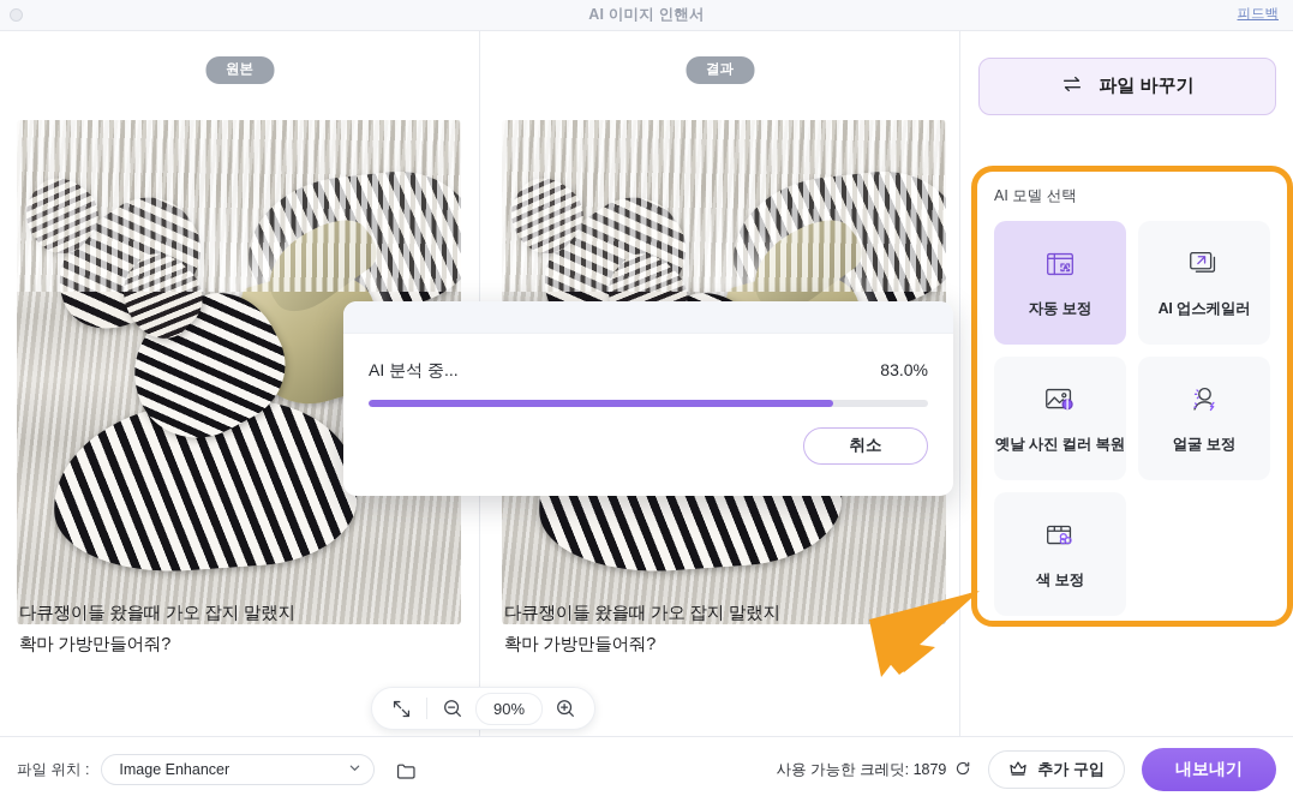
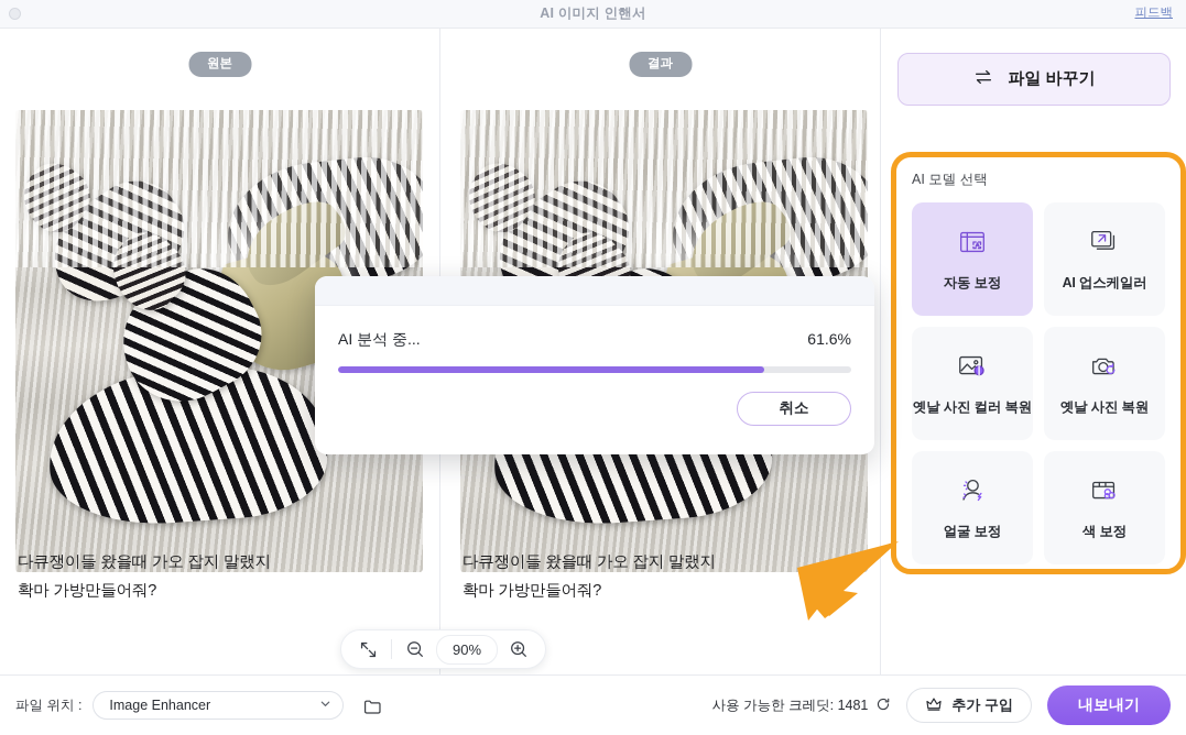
  AI 이미지 인핸서
  피드백
  원본
  다큐쟁이들 왔을때 가오 잡지 말랬지
  확마 가방만들어줘?
  결과
  다큐쟁이들 왔을때 가오 잡지 말랬지
  확마 가방만들어줘?
  90%
  파일 바꾸기
  AI 모델 선택
  자동 보정
  AI 업스케일러
  옛날 사진 컬러 복원
+ 옛날 사진 복원
  얼굴 보정
  색 보정
  AI 분석 중...
- 83.0%
+ 61.6%
  취소
  파일 위치 :
  Image Enhancer
- 사용 가능한 크레딧: 1879
+ 사용 가능한 크레딧: 1481
  추가 구입
  내보내기
